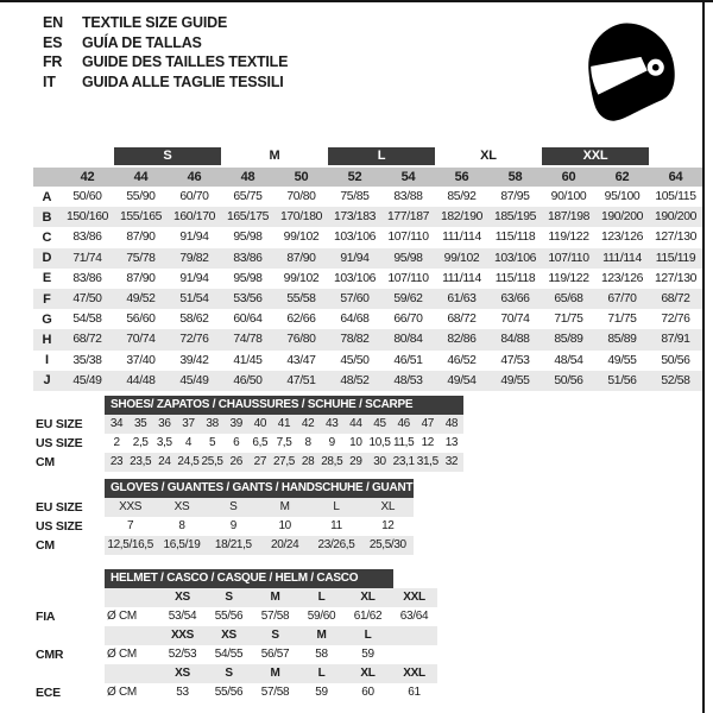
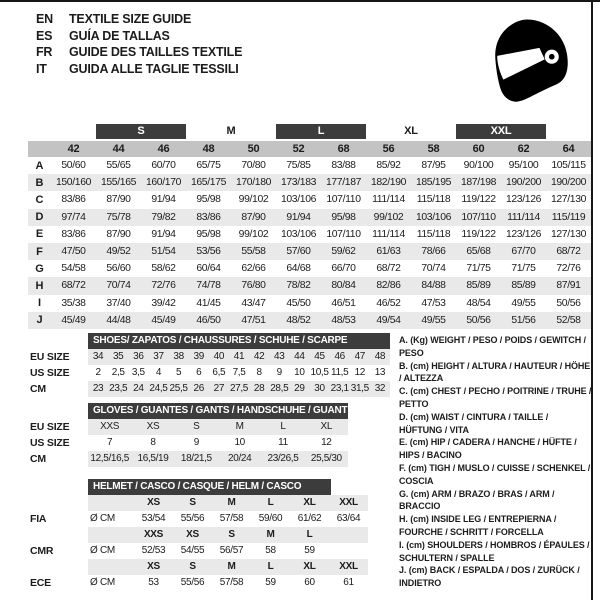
  EN
  TEXTILE SIZE GUIDE
  ES
  GUÍA DE TALLAS
  FR
  GUIDE DES TAILLES TEXTILE
  IT
  GUIDA ALLE TAGLIE TESSILI
  S
  M
  L
  XL
  XXL
  42
  44
  46
  48
  50
  52
- 54
+ 68
  56
  58
  60
  62
  64
  A
  50/60
- 55/90
+ 55/65
  60/70
  65/75
  70/80
  75/85
  83/88
  85/92
  87/95
  90/100
  95/100
  105/115
  B
  150/160
  155/165
  160/170
  165/175
  170/180
  173/183
  177/187
  182/190
  185/195
  187/198
  190/200
  190/200
  C
  83/86
  87/90
  91/94
  95/98
  99/102
  103/106
  107/110
  111/114
  115/118
  119/122
  123/126
  127/130
  D
- 71/74
+ 97/74
  75/78
  79/82
  83/86
  87/90
  91/94
  95/98
  99/102
  103/106
  107/110
  111/114
  115/119
  E
  83/86
  87/90
  91/94
  95/98
  99/102
  103/106
  107/110
  111/114
  115/118
  119/122
  123/126
  127/130
  F
  47/50
  49/52
  51/54
  53/56
  55/58
  57/60
  59/62
  61/63
- 63/66
+ 78/66
  65/68
  67/70
  68/72
  G
  54/58
  56/60
  58/62
  60/64
  62/66
  64/68
  66/70
  68/72
  70/74
  71/75
  71/75
  72/76
  H
  68/72
  70/74
  72/76
  74/78
  76/80
  78/82
  80/84
  82/86
  84/88
  85/89
  85/89
  87/91
  I
  35/38
  37/40
  39/42
  41/45
  43/47
  45/50
  46/51
  46/52
  47/53
  48/54
  49/55
  50/56
  J
  45/49
  44/48
  45/49
  46/50
  47/51
  48/52
  48/53
  49/54
  49/55
  50/56
  51/56
  52/58
  SHOES/ ZAPATOS / CHAUSSURES / SCHUHE / SCARPE
  EU SIZE
  34
  35
  36
  37
  38
  39
  40
  41
  42
  43
  44
  45
  46
  47
  48
  US SIZE
  2
  2,5
  3,5
  4
  5
  6
  6,5
  7,5
  8
  9
  10
  10,5
  11,5
  12
  13
  CM
  23
  23,5
  24
  24,5
  25,5
  26
  27
  27,5
  28
  28,5
  29
  30
  23,1
  31,5
  32
  GLOVES / GUANTES / GANTS / HANDSCHUHE / GUANTI
  EU SIZE
  XXS
  XS
  S
  M
  L
  XL
  US SIZE
  7
  8
  9
  10
  11
  12
  CM
  12,5/16,5
  16,5/19
  18/21,5
  20/24
  23/26,5
  25,5/30
  HELMET / CASCO / CASQUE / HELM / CASCO
  XS
  S
  M
  L
  XL
  XXL
  FIA
  Ø CM
  53/54
  55/56
  57/58
  59/60
  61/62
  63/64
  XXS
  XS
  S
  M
  L
  CMR
  Ø CM
  52/53
  54/55
  56/57
  58
  59
  XS
  S
  M
  L
  XL
  XXL
  ECE
  Ø CM
  53
  55/56
  57/58
  59
  60
  61
+ A. (Kg) WEIGHT / PESO / POIDS / GEWITCH / PESO
+ B. (cm) HEIGHT / ALTURA / HAUTEUR / HÖHE / ALTEZZA
+ C. (cm) CHEST / PECHO / POITRINE / TRUHE / PETTO
+ D. (cm) WAIST / CINTURA / TAILLE / HÜFTUNG / VITA
+ E. (cm) HIP / CADERA / HANCHE / HÜFTE / HIPS / BACINO
+ F. (cm) TIGH / MUSLO / CUISSE / SCHENKEL / COSCIA
+ G. (cm) ARM / BRAZO / BRAS / ARM / BRACCIO
+ H. (cm) INSIDE LEG / ENTREPIERNA / FOURCHE / SCHRITT / FORCELLA
+ I. (cm) SHOULDERS / HOMBROS / ÉPAULES / SCHULTERN / SPALLE
+ J. (cm) BACK / ESPALDA / DOS / ZURÜCK / INDIETRO
